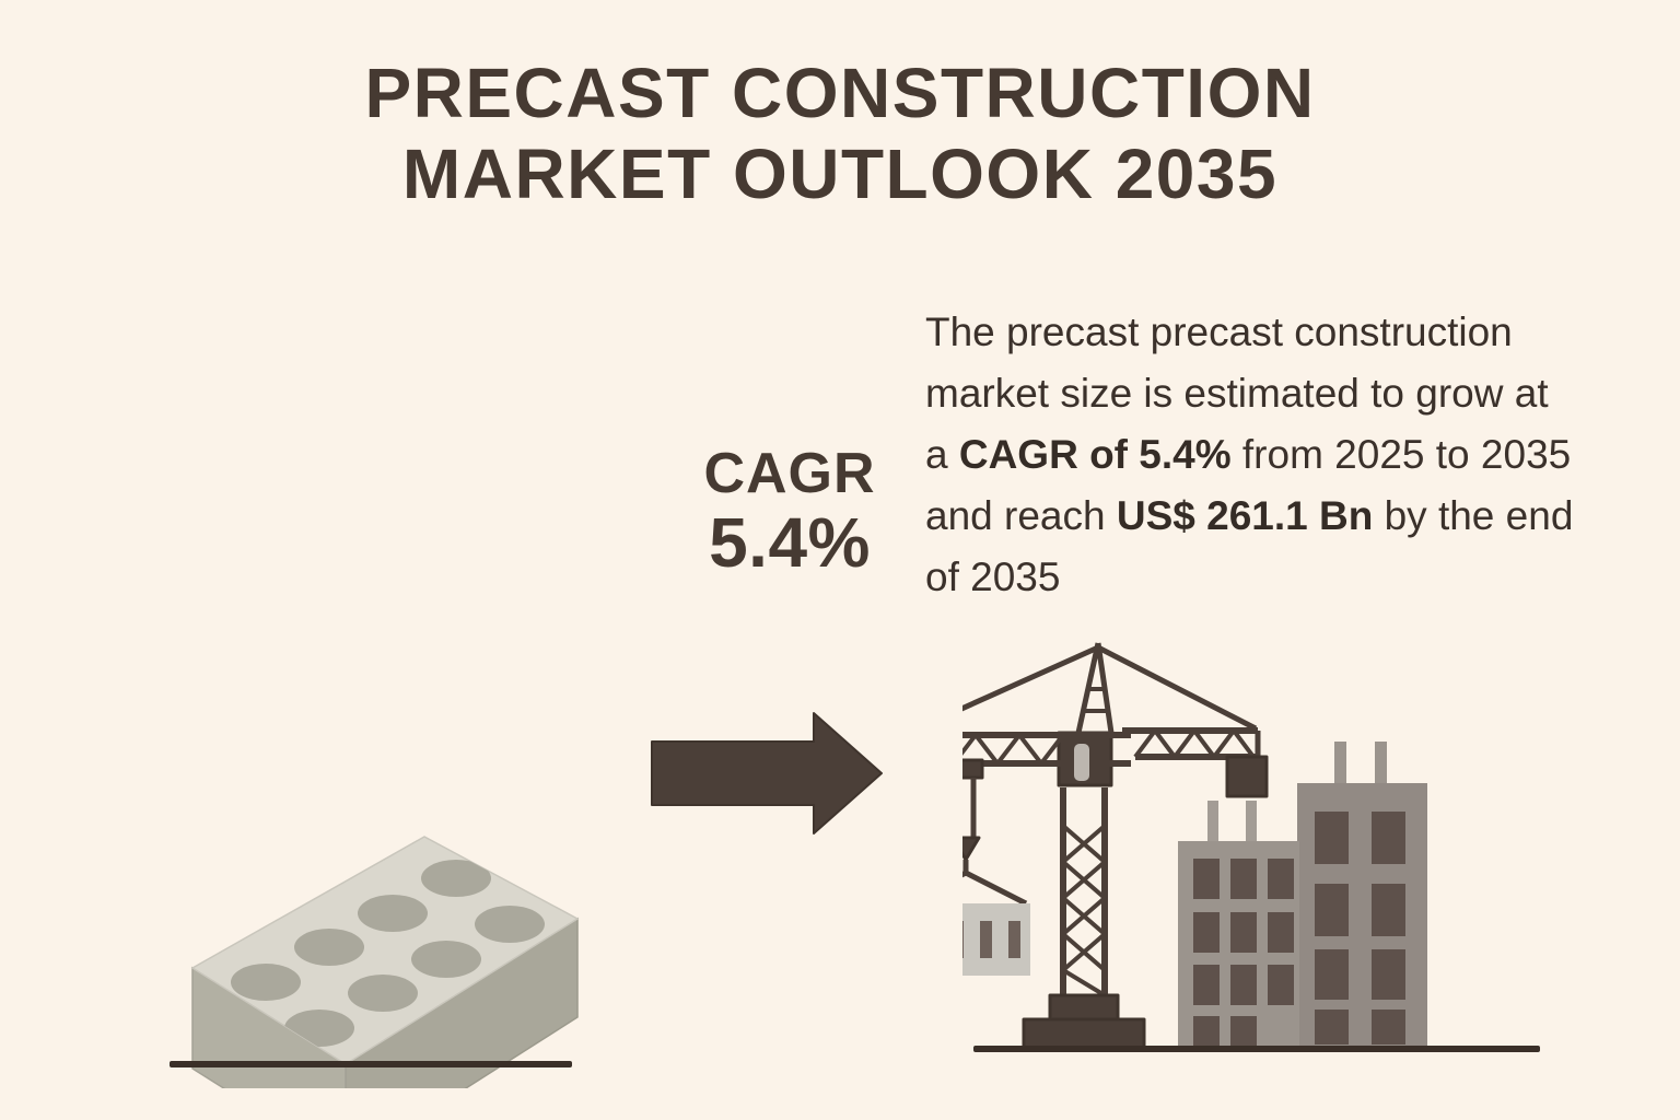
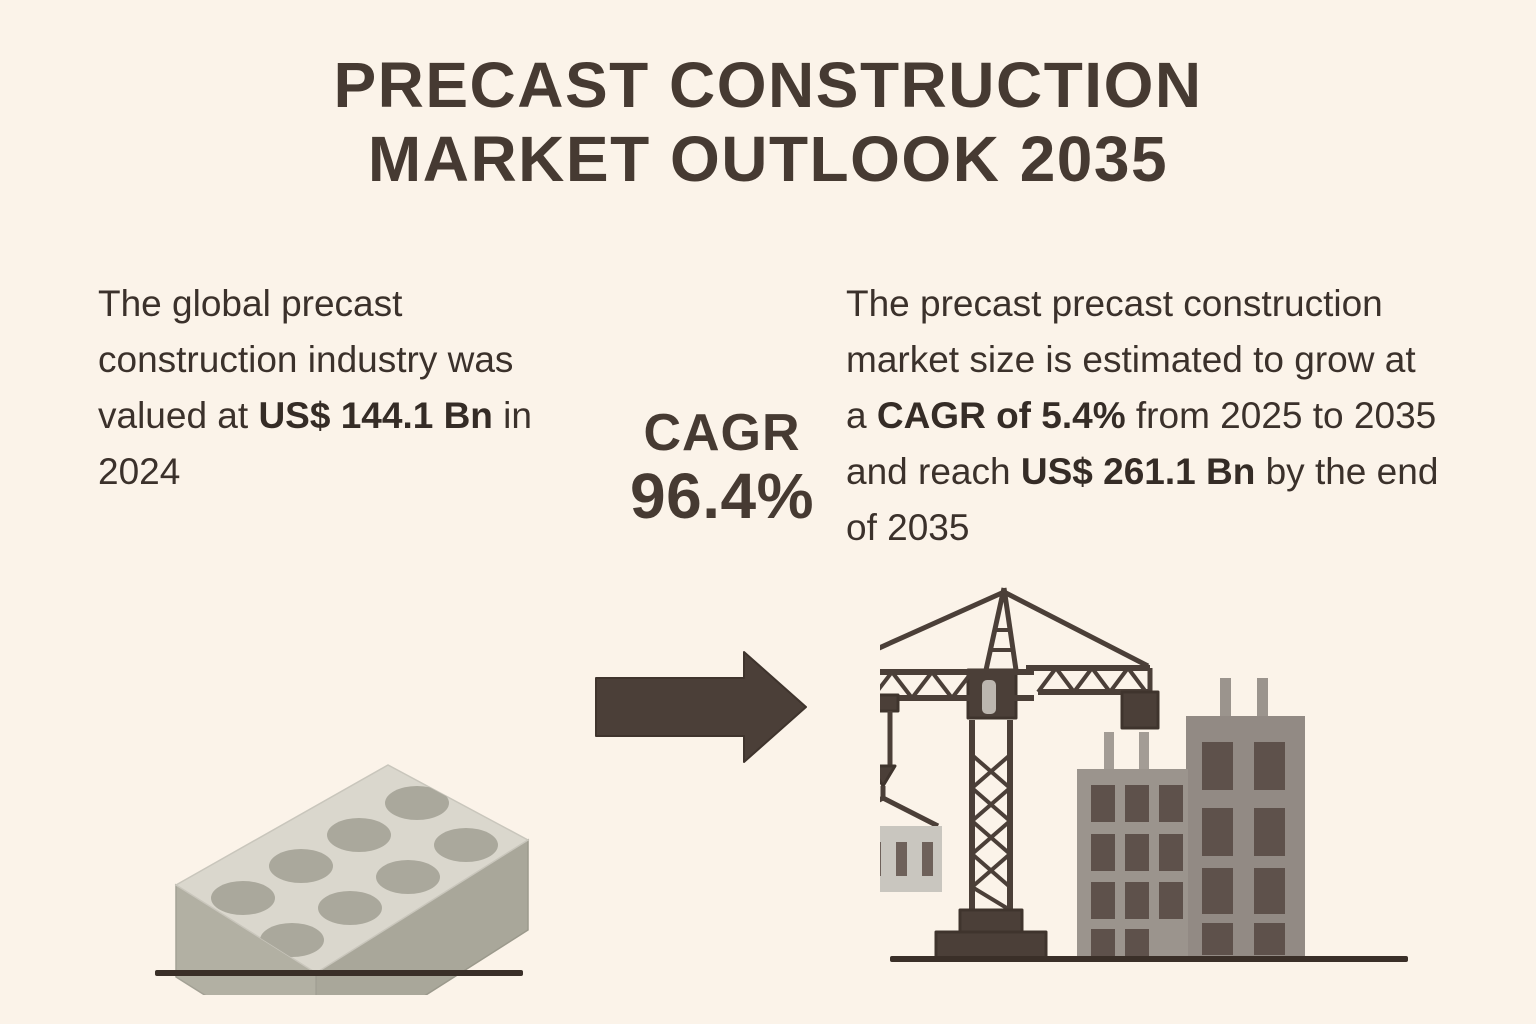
  PRECAST CONSTRUCTION
  MARKET OUTLOOK 2035
+ The global precast construction industry was valued at US$ 144.1 Bn in 2024
  CAGR
- 5.4%
+ 96.4%
  The precast precast construction market size is estimated to grow at a CAGR of 5.4% from 2025 to 2035 and reach US$ 261.1 Bn by the end of 2035
